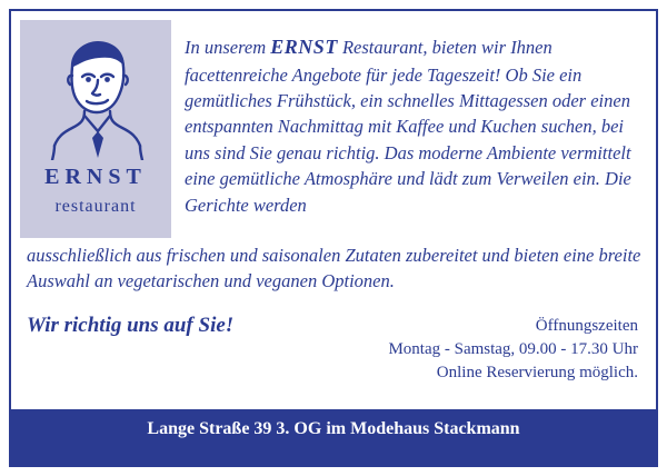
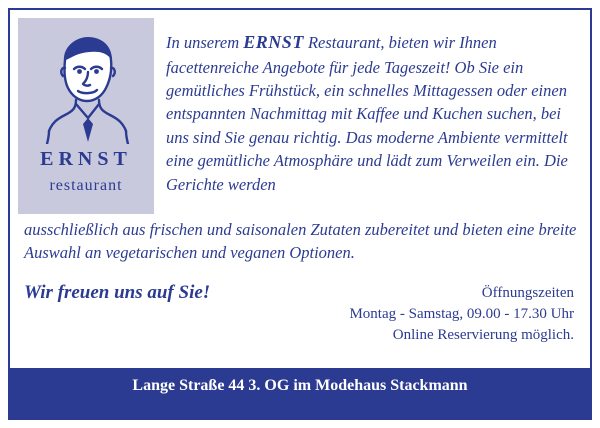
  ERNST
  restaurant
  In unserem ERNST Restaurant, bieten wir Ihnen facettenreiche Angebote für jede Tageszeit! Ob Sie ein gemütliches Frühstück, ein schnelles Mittagessen oder einen entspannten Nachmittag mit Kaffee und Kuchen suchen, bei uns sind Sie genau richtig. Das moderne Ambiente vermittelt eine gemütliche Atmosphäre und lädt zum Verweilen ein. Die Gerichte werden
  ausschließlich aus frischen und saisonalen Zutaten zubereitet und bieten eine breite Auswahl an vegetarischen und veganen Optionen.
- Wir richtig uns auf Sie!
+ Wir freuen uns auf Sie!
  Öffnungszeiten
  Montag - Samstag, 09.00 - 17.30 Uhr
  Online Reservierung möglich.
- Lange Straße 39 3. OG im Modehaus Stackmann
+ Lange Straße 44 3. OG im Modehaus Stackmann
